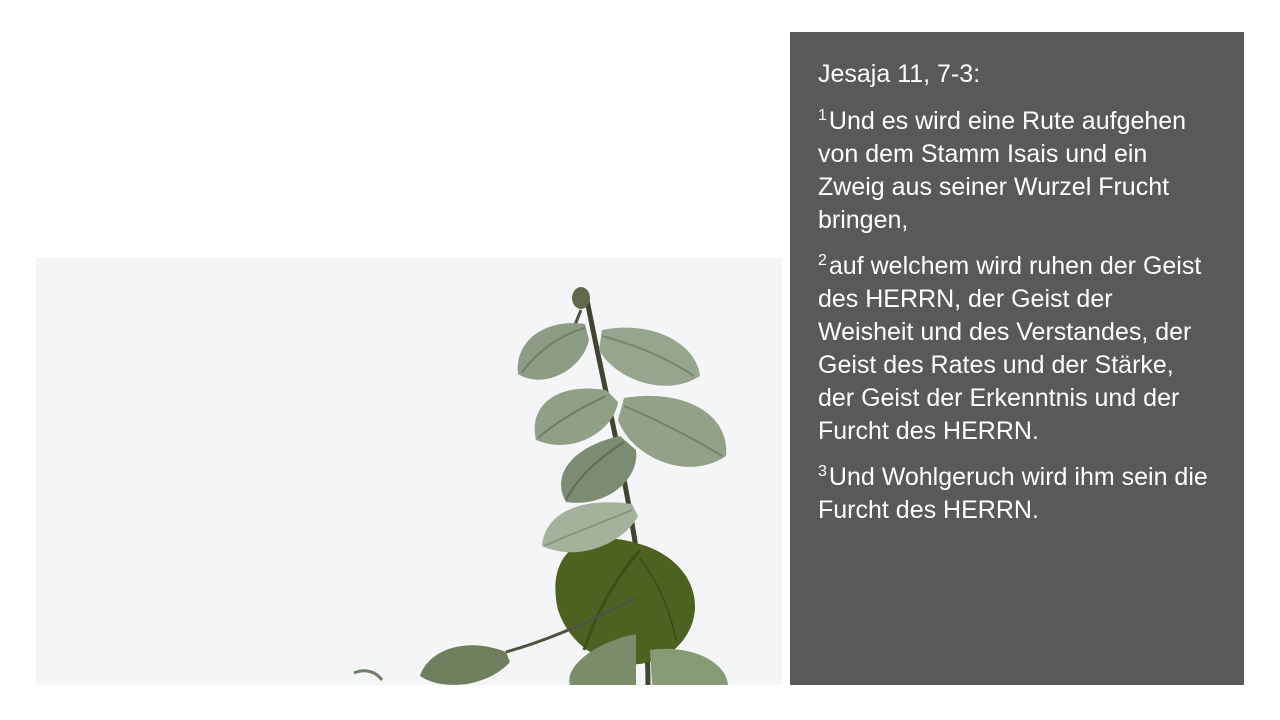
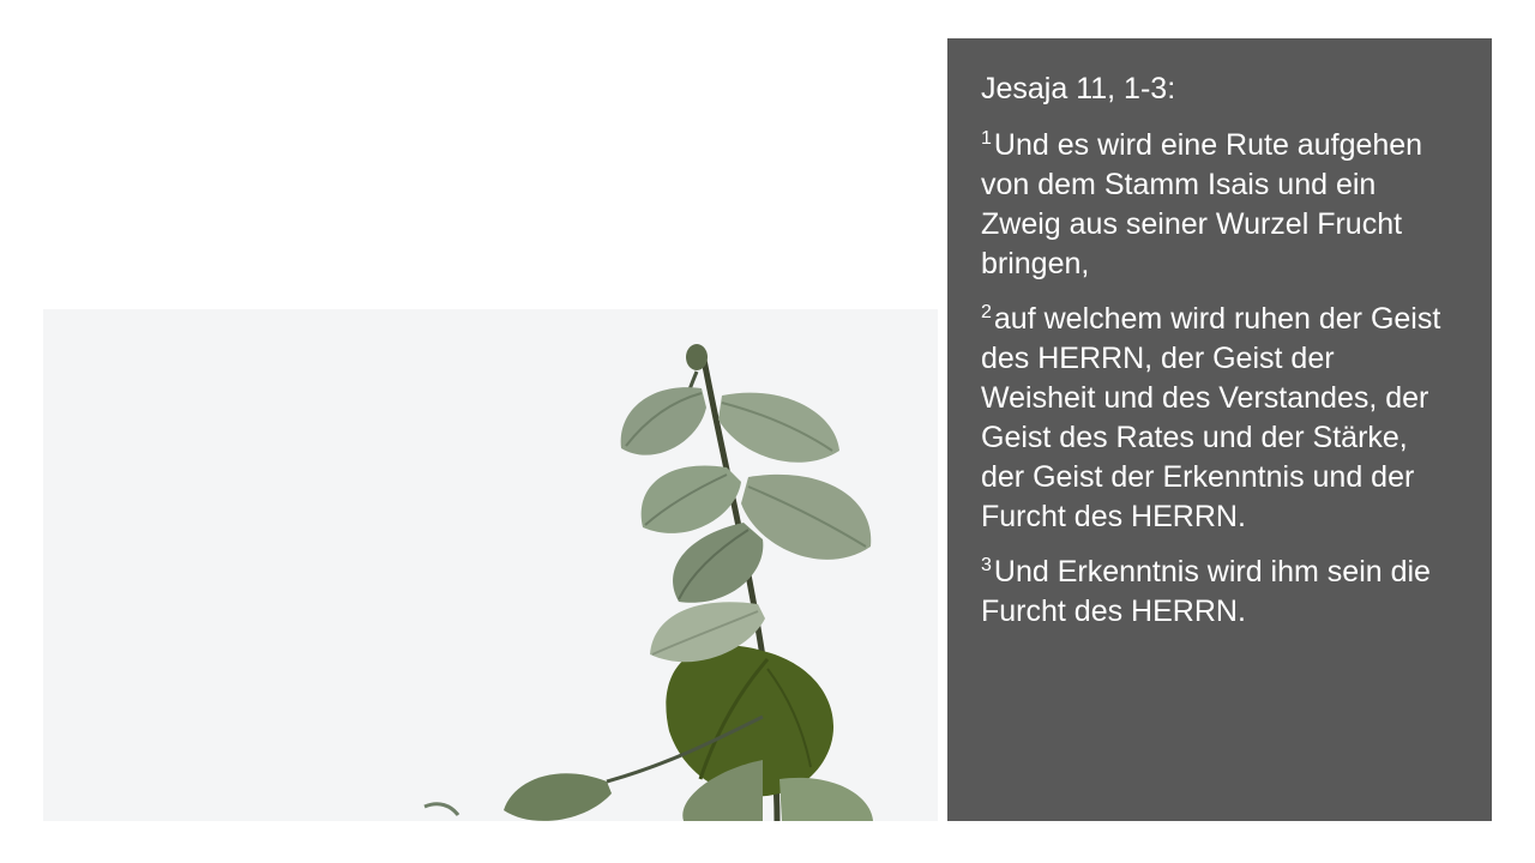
- Jesaja 11, 7-3:
+ Jesaja 11, 1-3:
  1Und es wird eine Rute aufgehen von dem Stamm Isais und ein Zweig aus seiner Wurzel Frucht bringen,
  2auf welchem wird ruhen der Geist des HERRN, der Geist der Weisheit und des Verstandes, der Geist des Rates und der Stärke, der Geist der Erkenntnis und der Furcht des HERRN.
- 3Und Wohlgeruch wird ihm sein die Furcht des HERRN.
+ 3Und Erkenntnis wird ihm sein die Furcht des HERRN.
